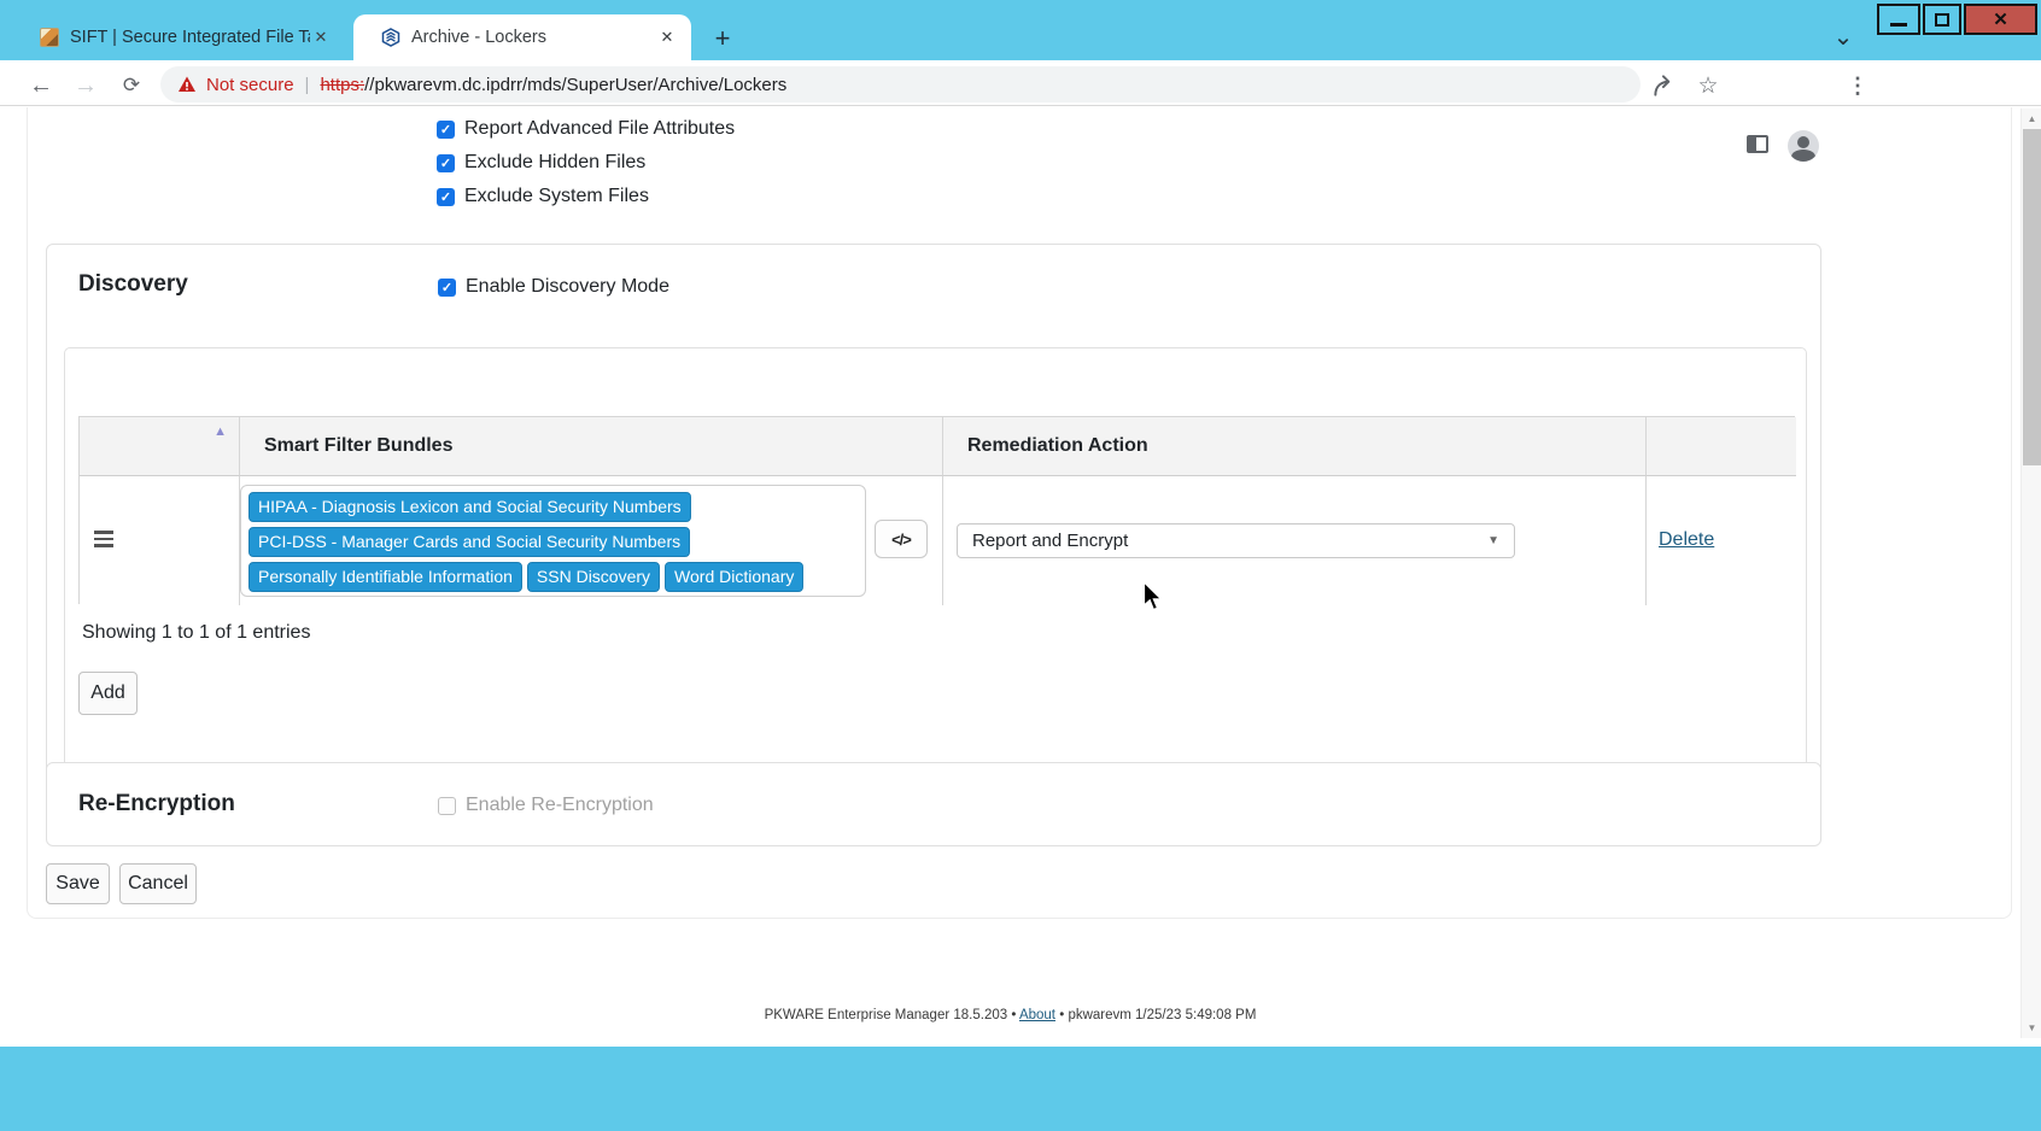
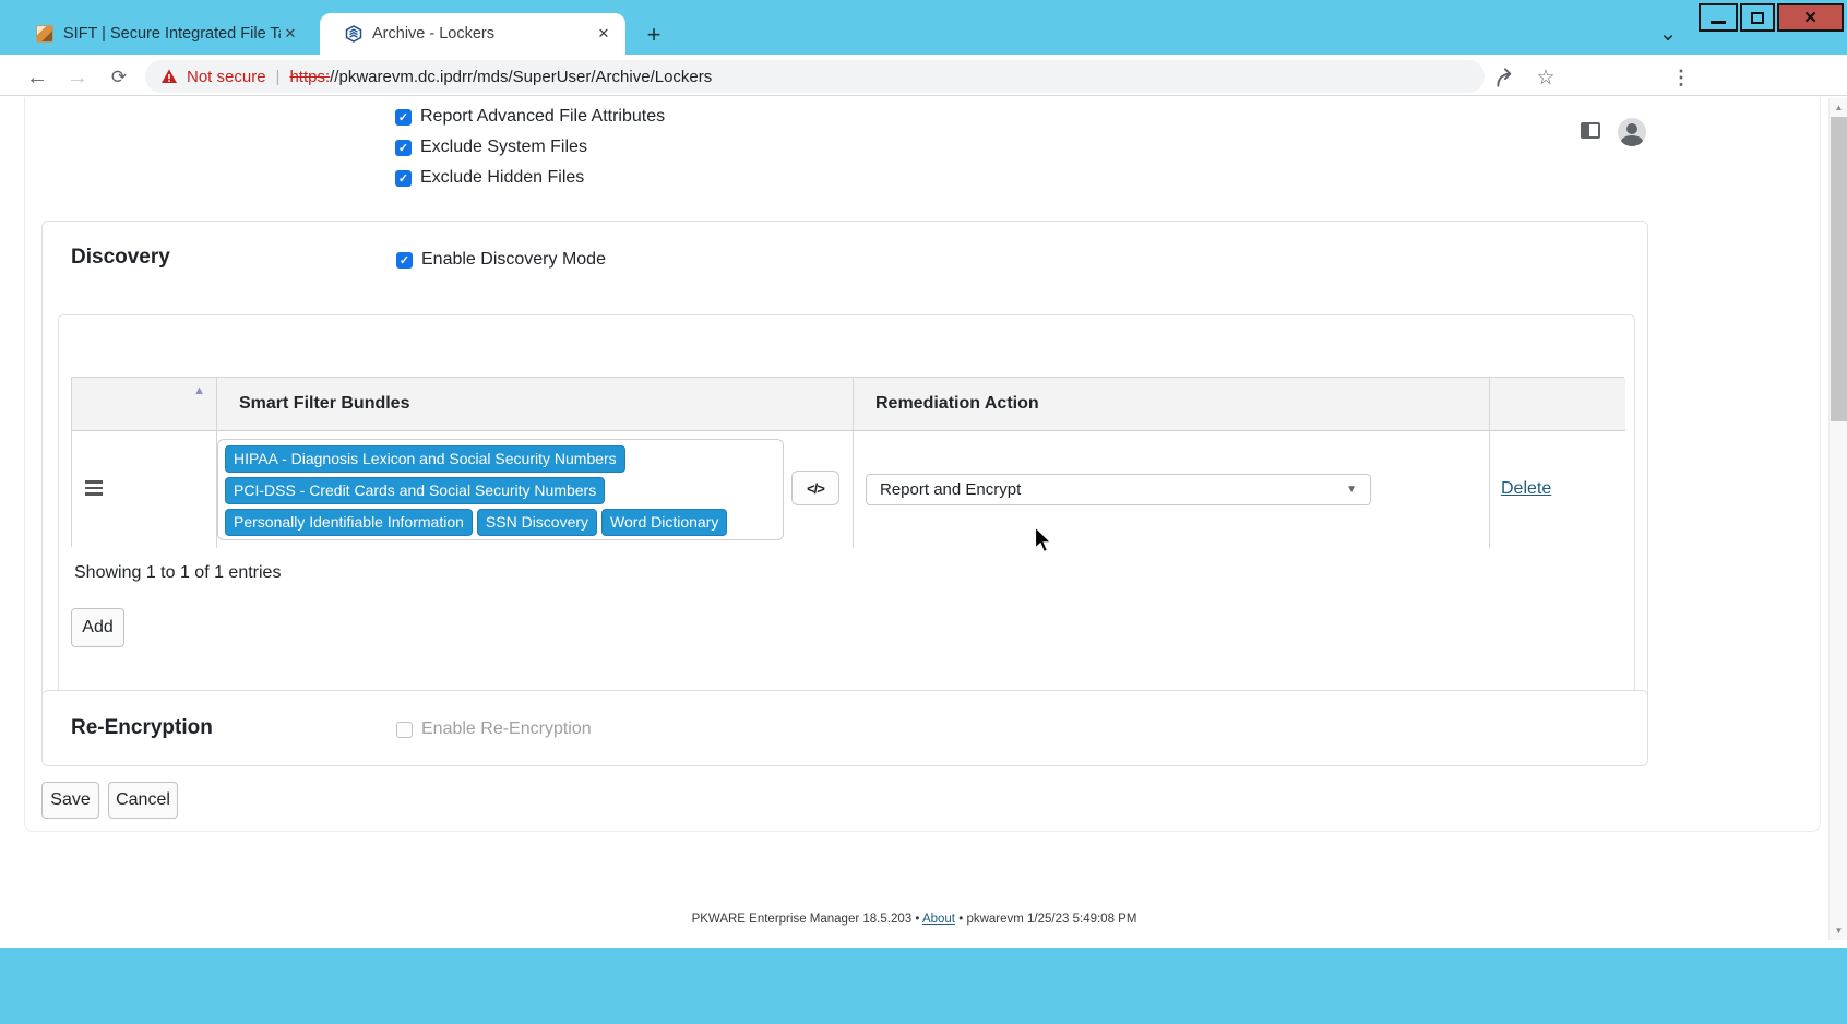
  SIFT | Secure Integrated File T
  ✕
  Archive - Lockers
  ✕
  +
  ⌄
  ✕
  ←
  →
  ⟳
  Not secure
  |
  https://pkwarevm.dc.ipdrr/mds/SuperUser/Archive/Lockers
  ☆
  ⋮
  ✓
  Report Advanced File Attributes
  ✓
- Exclude Hidden Files
+ Exclude System Files
  ✓
- Exclude System Files
+ Exclude Hidden Files
  Discovery
  ✓
  Enable Discovery Mode
  ▲
  Smart Filter Bundles
  Remediation Action
  HIPAA - Diagnosis Lexicon and Social Security Numbers
- PCI-DSS - Manager Cards and Social Security Numbers
+ PCI-DSS - Credit Cards and Social Security Numbers
  Personally Identifiable Information
  SSN Discovery
  Word Dictionary
  </>
  Report and Encrypt
  ▼
  Delete
  Showing 1 to 1 of 1 entries
  Add
  Re-Encryption
  Enable Re-Encryption
  Save
  Cancel
  PKWARE Enterprise Manager 18.5.203 • About • pkwarevm 1/25/23 5:49:08 PM
  ▲
  ▼
